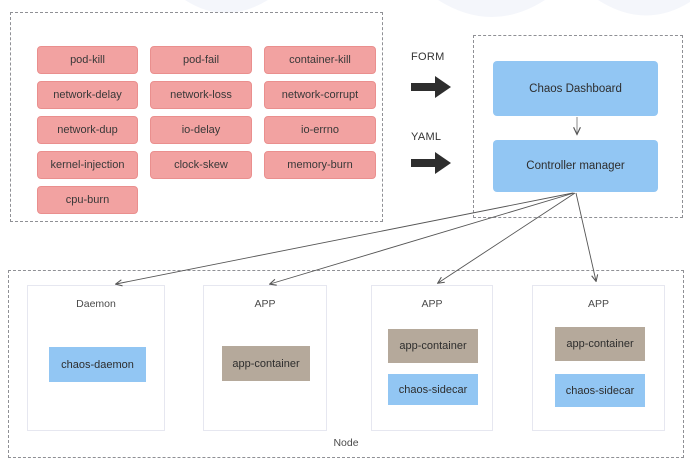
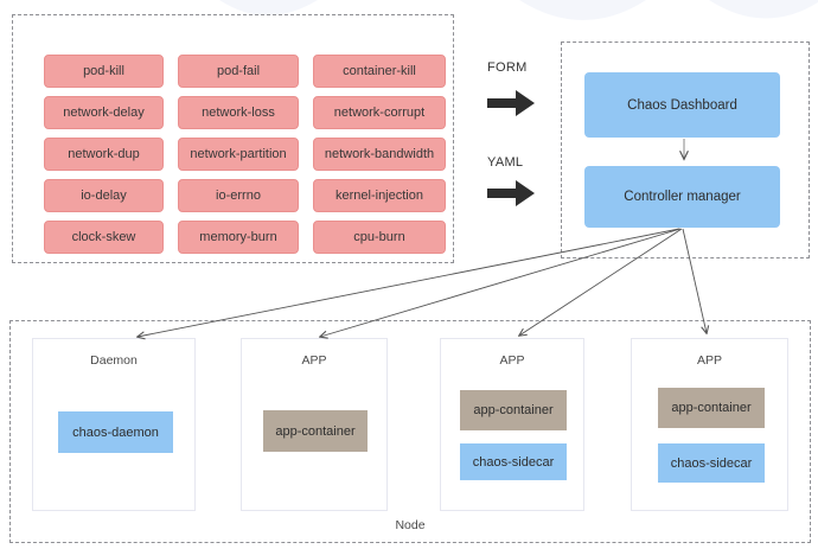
  pod-kill
  pod-fail
  container-kill
  network-delay
  network-loss
  network-corrupt
  network-dup
+ network-partition
+ network-bandwidth
  io-delay
  io-errno
  kernel-injection
  clock-skew
  memory-burn
  cpu-burn
  FORM
  YAML
  Chaos Dashboard
  Controller manager
  Node
  Daemon
  chaos-daemon
  APP
  app-container
  APP
  app-container
  chaos-sidecar
  APP
  app-container
  chaos-sidecar
